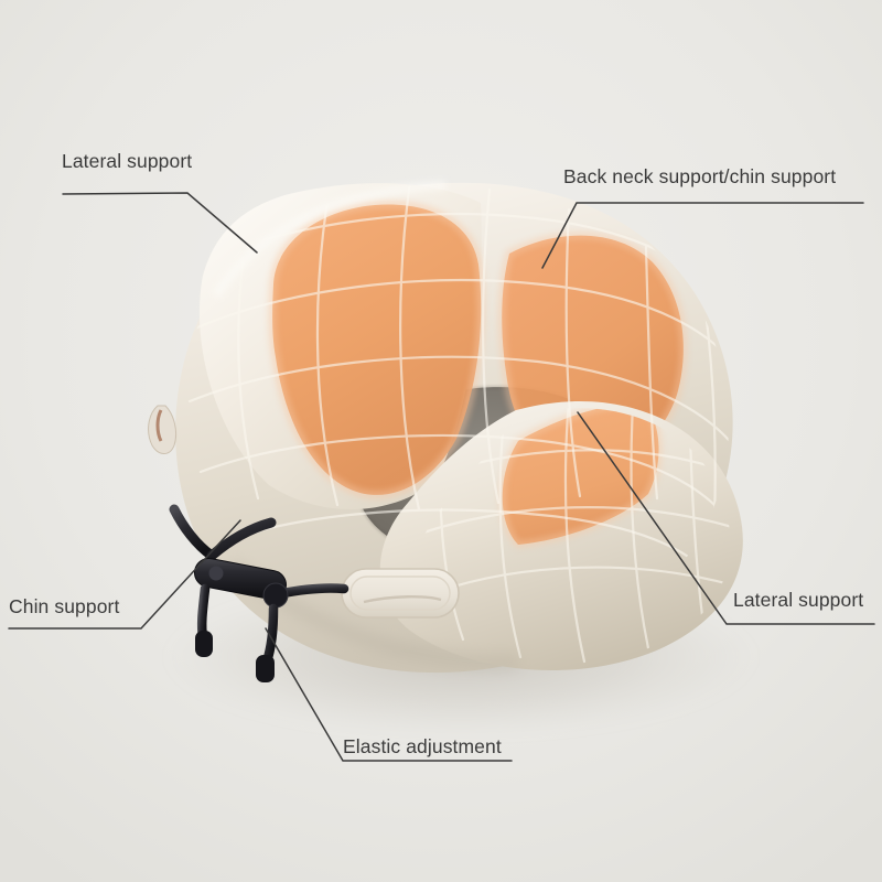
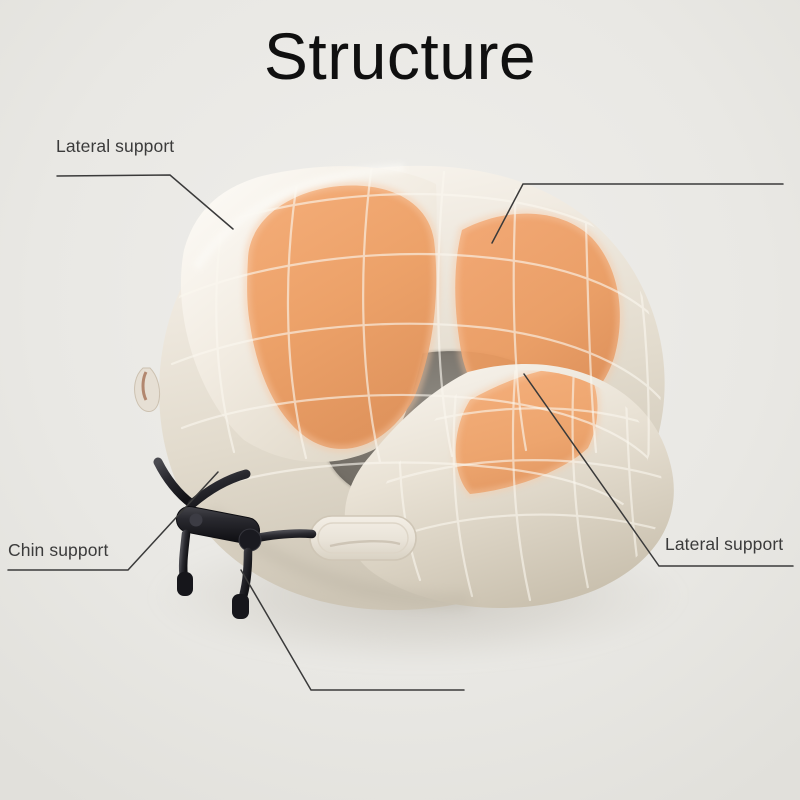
+ Structure
  Lateral support
- Back neck support/chin support
  Chin support
  Lateral support
- Elastic adjustment
